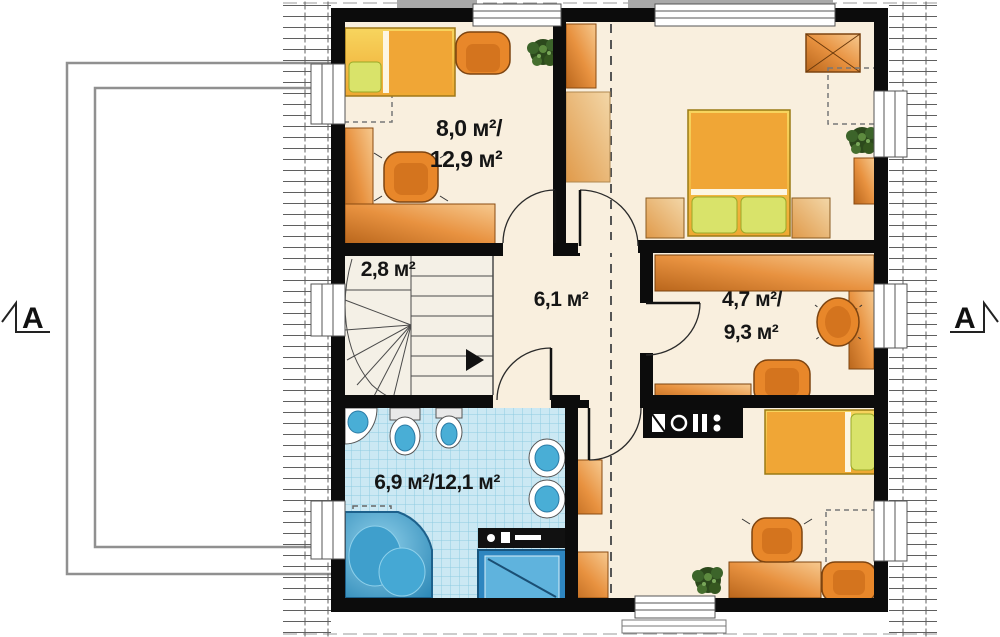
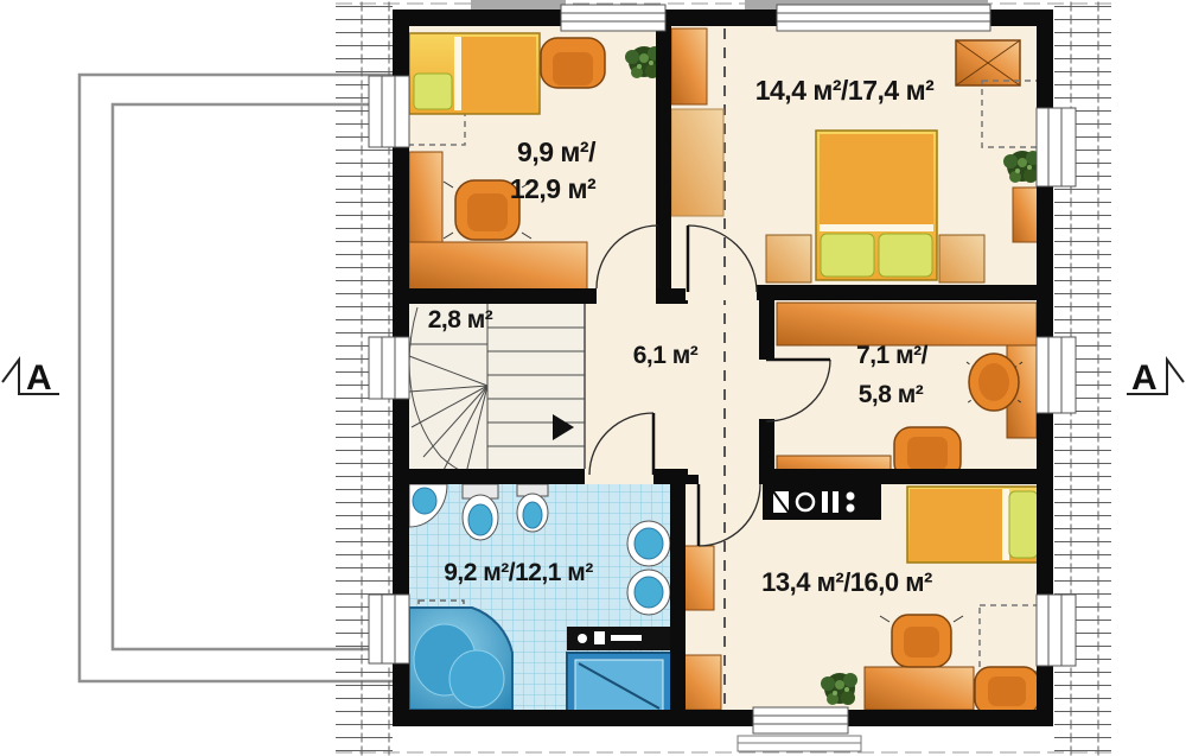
  A
  A
- 8,0 м²/
+ 9,9 м²/
  12,9 м²
+ 14,4 м²/17,4 м²
  2,8 м²
  6,1 м²
- 4,7 м²/
+ 7,1 м²/
- 9,3 м²
+ 5,8 м²
- 6,9 м²/12,1 м²
+ 9,2 м²/12,1 м²
+ 13,4 м²/16,0 м²
